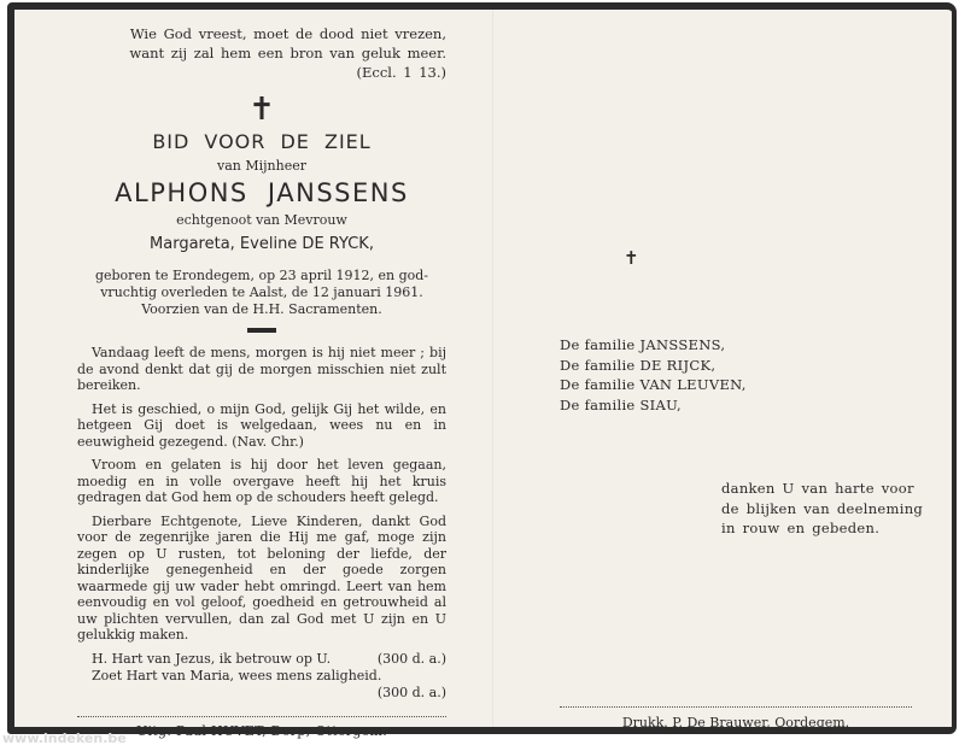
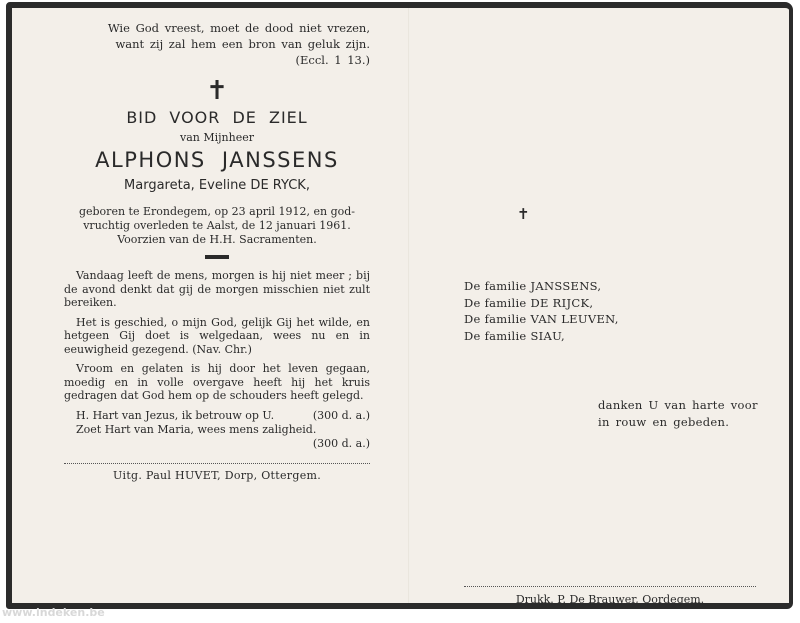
  Wie God vreest, moet de dood niet vrezen,
- want zij zal hem een bron van geluk meer.
+ want zij zal hem een bron van geluk zijn.
  (Eccl. 1 13.)
  ✝
  BID VOOR DE ZIEL
  van Mijnheer
  ALPHONS JANSSENS
- echtgenoot van Mevrouw
  Margareta, Eveline DE RYCK,
  geboren te Erondegem, op 23 april 1912, en god-
  vruchtig overleden te Aalst, de 12 januari 1961.
  Voorzien van de H.H. Sacramenten.
  Vandaag leeft de mens, morgen is hij niet meer ; bij de avond denkt dat gij de morgen misschien niet zult bereiken.
  Het is geschied, o mijn God, gelijk Gij het wilde, en hetgeen Gij doet is welgedaan, wees nu en in eeuwigheid gezegend. (Nav. Chr.)
  Vroom en gelaten is hij door het leven gegaan, moedig en in volle overgave heeft hij het kruis gedragen dat God hem op de schouders heeft gelegd.
- Dierbare Echtgenote, Lieve Kinderen, dankt God voor de zegenrijke jaren die Hij me gaf, moge zijn zegen op U rusten, tot beloning der liefde, der kinderlijke genegenheid en der goede zorgen waarmede gij uw vader hebt omringd. Leert van hem eenvoudig en vol geloof, goedheid en getrouwheid al uw plichten vervullen, dan zal God met U zijn en U gelukkig maken.
  H. Hart van Jezus, ik betrouw op U.
  (300 d. a.)
  Zoet Hart van Maria, wees mens zaligheid.
  (300 d. a.)
  Uitg. Paul HUVET, Dorp, Ottergem.
  ✝
  De familie JANSSENS,
  De familie DE RIJCK,
  De familie VAN LEUVEN,
  De familie SIAU,
  danken U van harte voor
- de blijken van deelneming
  in rouw en gebeden.
  Drukk. P. De Brauwer, Oordegem.
  www.indeken.be
